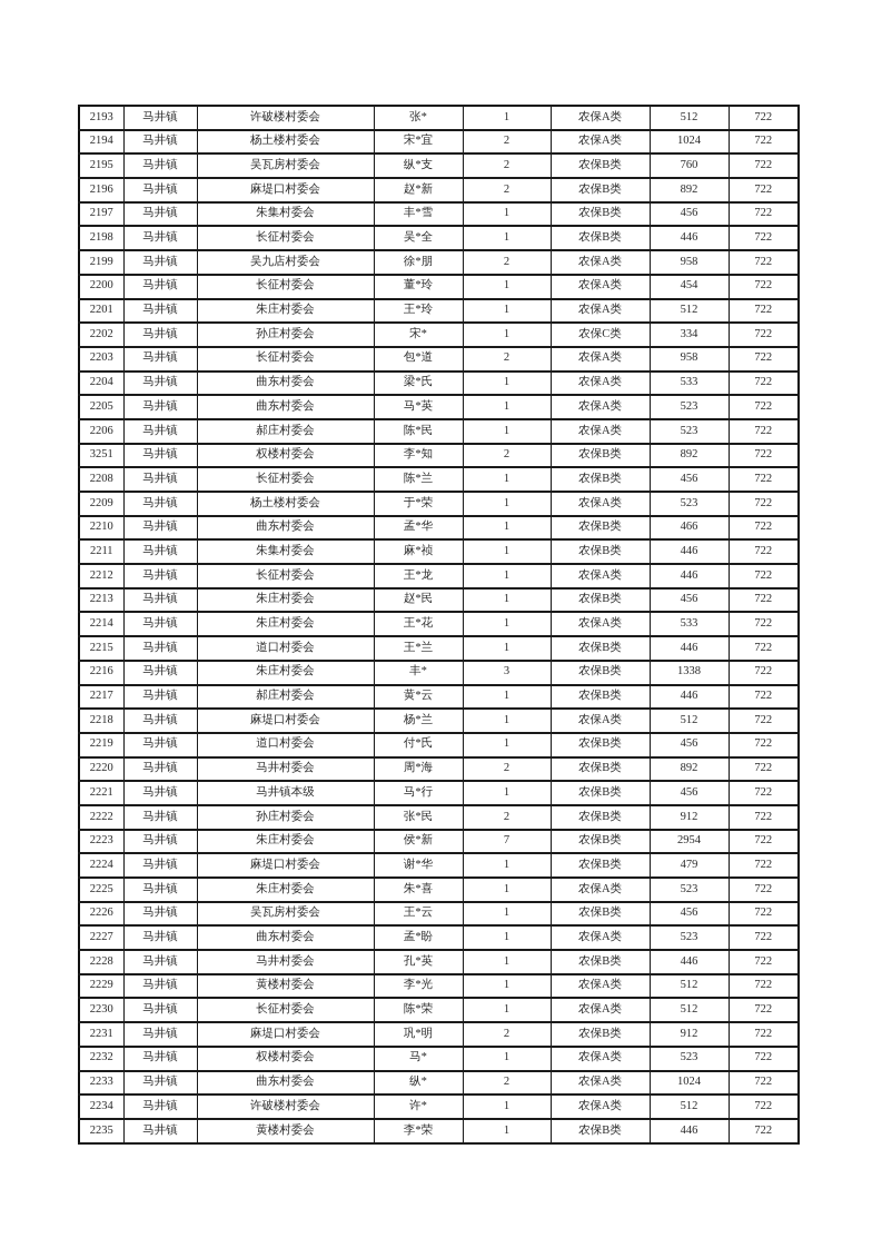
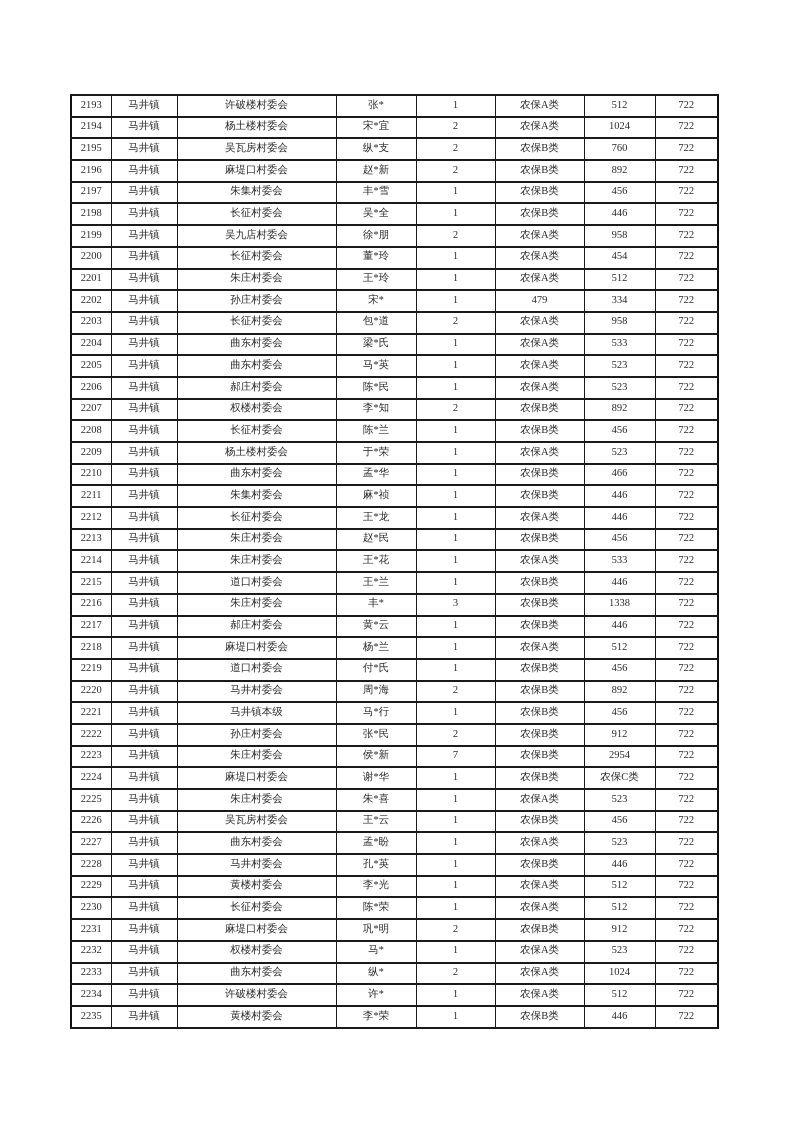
  2193	马井镇	许破楼村委会	张*	1	农保A类	512	722
  2194	马井镇	杨土楼村委会	宋*宜	2	农保A类	1024	722
  2195	马井镇	吴瓦房村委会	纵*支	2	农保B类	760	722
  2196	马井镇	麻堤口村委会	赵*新	2	农保B类	892	722
  2197	马井镇	朱集村委会	丰*雪	1	农保B类	456	722
  2198	马井镇	长征村委会	吴*全	1	农保B类	446	722
  2199	马井镇	吴九店村委会	徐*朋	2	农保A类	958	722
  2200	马井镇	长征村委会	董*玲	1	农保A类	454	722
  2201	马井镇	朱庄村委会	王*玲	1	农保A类	512	722
- 2202	马井镇	孙庄村委会	宋*	1	农保C类	334	722
+ 2202	马井镇	孙庄村委会	宋*	1	479	334	722
  2203	马井镇	长征村委会	包*道	2	农保A类	958	722
  2204	马井镇	曲东村委会	梁*氏	1	农保A类	533	722
  2205	马井镇	曲东村委会	马*英	1	农保A类	523	722
  2206	马井镇	郝庄村委会	陈*民	1	农保A类	523	722
- 3251	马井镇	权楼村委会	李*知	2	农保B类	892	722
+ 2207	马井镇	权楼村委会	李*知	2	农保B类	892	722
  2208	马井镇	长征村委会	陈*兰	1	农保B类	456	722
  2209	马井镇	杨土楼村委会	于*荣	1	农保A类	523	722
  2210	马井镇	曲东村委会	孟*华	1	农保B类	466	722
  2211	马井镇	朱集村委会	麻*祯	1	农保B类	446	722
  2212	马井镇	长征村委会	王*龙	1	农保A类	446	722
  2213	马井镇	朱庄村委会	赵*民	1	农保B类	456	722
  2214	马井镇	朱庄村委会	王*花	1	农保A类	533	722
  2215	马井镇	道口村委会	王*兰	1	农保B类	446	722
  2216	马井镇	朱庄村委会	丰*	3	农保B类	1338	722
  2217	马井镇	郝庄村委会	黄*云	1	农保B类	446	722
  2218	马井镇	麻堤口村委会	杨*兰	1	农保A类	512	722
  2219	马井镇	道口村委会	付*氏	1	农保B类	456	722
  2220	马井镇	马井村委会	周*海	2	农保B类	892	722
  2221	马井镇	马井镇本级	马*行	1	农保B类	456	722
  2222	马井镇	孙庄村委会	张*民	2	农保B类	912	722
  2223	马井镇	朱庄村委会	侯*新	7	农保B类	2954	722
- 2224	马井镇	麻堤口村委会	谢*华	1	农保B类	479	722
+ 2224	马井镇	麻堤口村委会	谢*华	1	农保B类	农保C类	722
  2225	马井镇	朱庄村委会	朱*喜	1	农保A类	523	722
  2226	马井镇	吴瓦房村委会	王*云	1	农保B类	456	722
  2227	马井镇	曲东村委会	孟*盼	1	农保A类	523	722
  2228	马井镇	马井村委会	孔*英	1	农保B类	446	722
  2229	马井镇	黄楼村委会	李*光	1	农保A类	512	722
  2230	马井镇	长征村委会	陈*荣	1	农保A类	512	722
  2231	马井镇	麻堤口村委会	巩*明	2	农保B类	912	722
  2232	马井镇	权楼村委会	马*	1	农保A类	523	722
  2233	马井镇	曲东村委会	纵*	2	农保A类	1024	722
  2234	马井镇	许破楼村委会	许*	1	农保A类	512	722
  2235	马井镇	黄楼村委会	李*荣	1	农保B类	446	722
